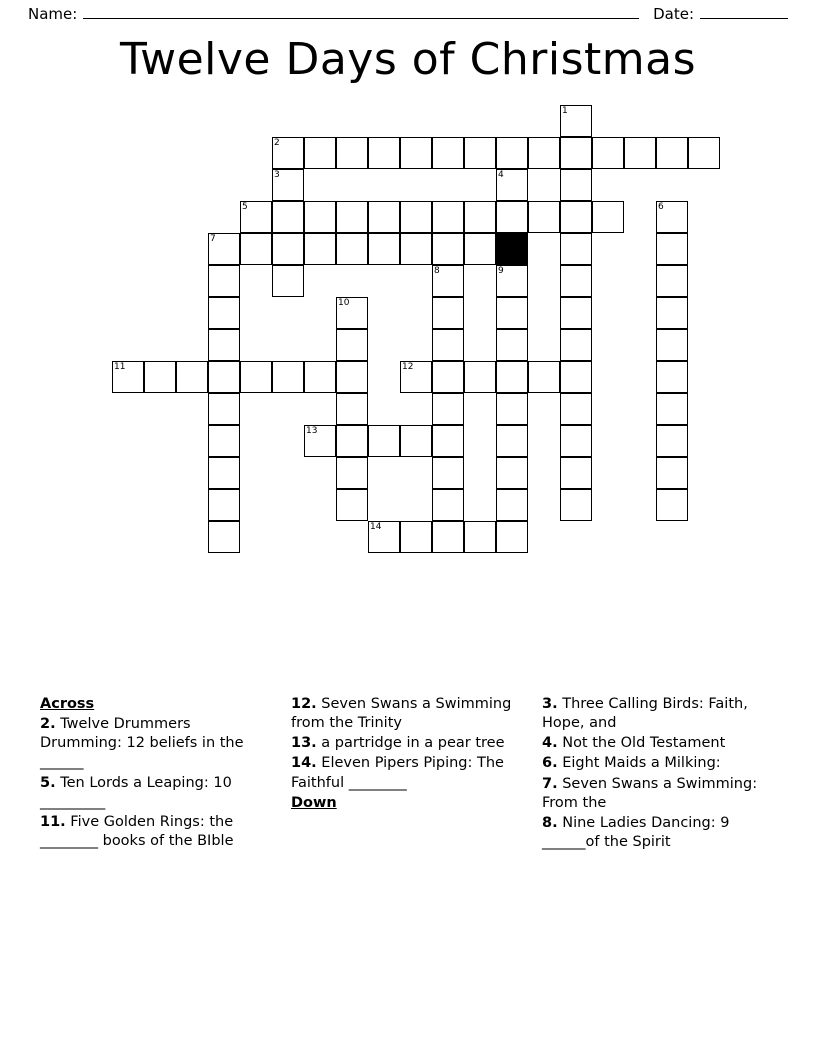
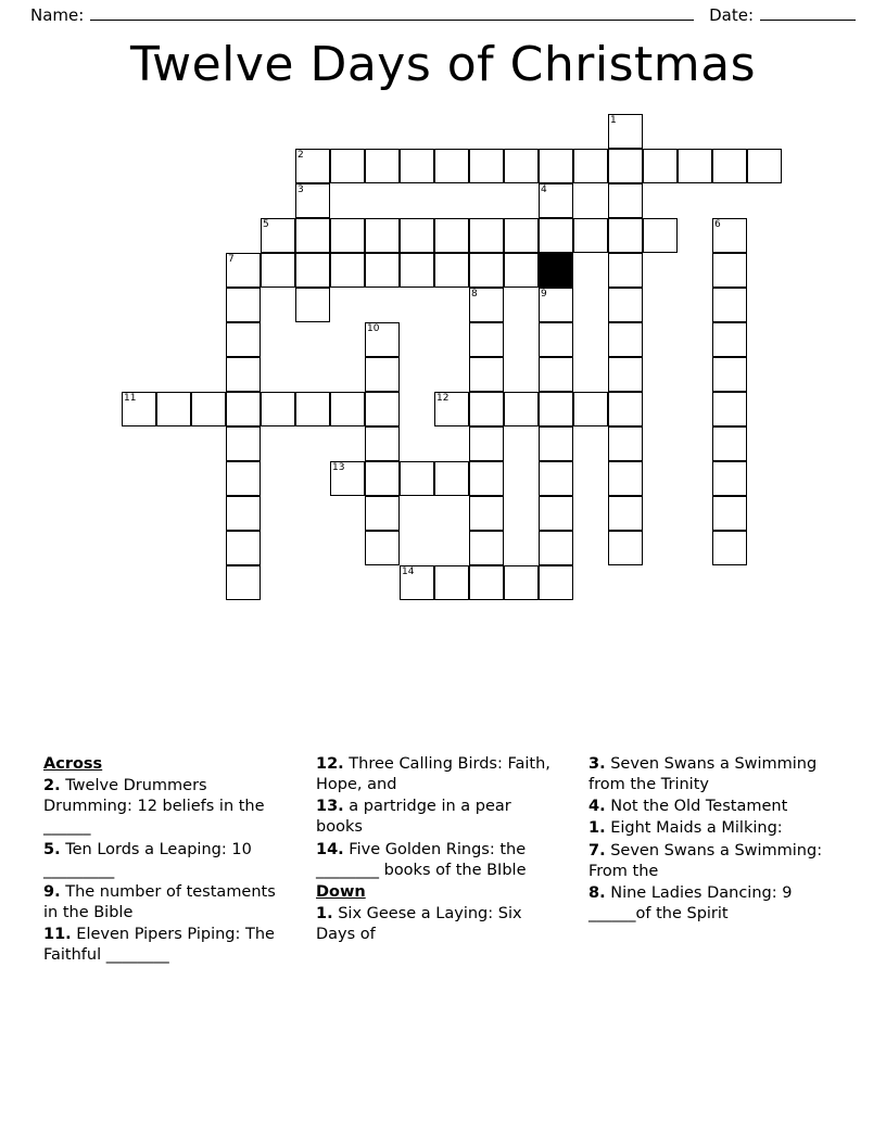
  Name:
  Date:
  Twelve Days of Christmas
  1
  2
  3
  4
  5
  6
  7
  8
  9
  10
  11
  12
  13
  14
  Across
  2. Twelve Drummers Drumming: 12 beliefs in the ______
  5. Ten Lords a Leaping: 10 _________
+ 9. The number of testaments in the Bible
- 11. Five Golden Rings: the ________ books of the BIble
+ 11. Eleven Pipers Piping: The Faithful ________
- 12. Seven Swans a Swimming from the Trinity
+ 12. Three Calling Birds: Faith, Hope, and
- 13. a partridge in a pear tree
+ 13. a partridge in a pear books
- 14. Eleven Pipers Piping: The Faithful ________
+ 14. Five Golden Rings: the ________ books of the BIble
  Down
+ 1. Six Geese a Laying: Six Days of
- 3. Three Calling Birds: Faith, Hope, and
+ 3. Seven Swans a Swimming from the Trinity
  4. Not the Old Testament
- 6. Eight Maids a Milking:
+ 1. Eight Maids a Milking:
  7. Seven Swans a Swimming: From the
  8. Nine Ladies Dancing: 9 ______of the Spirit
